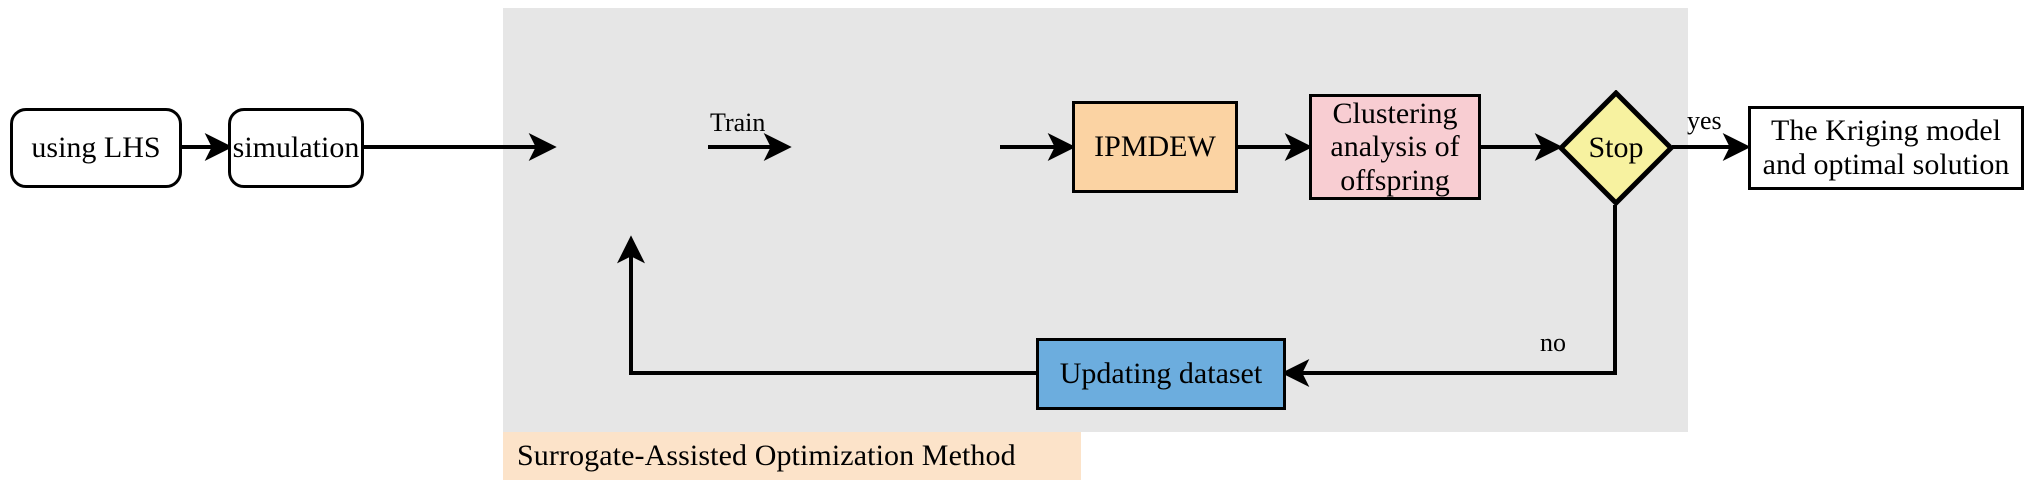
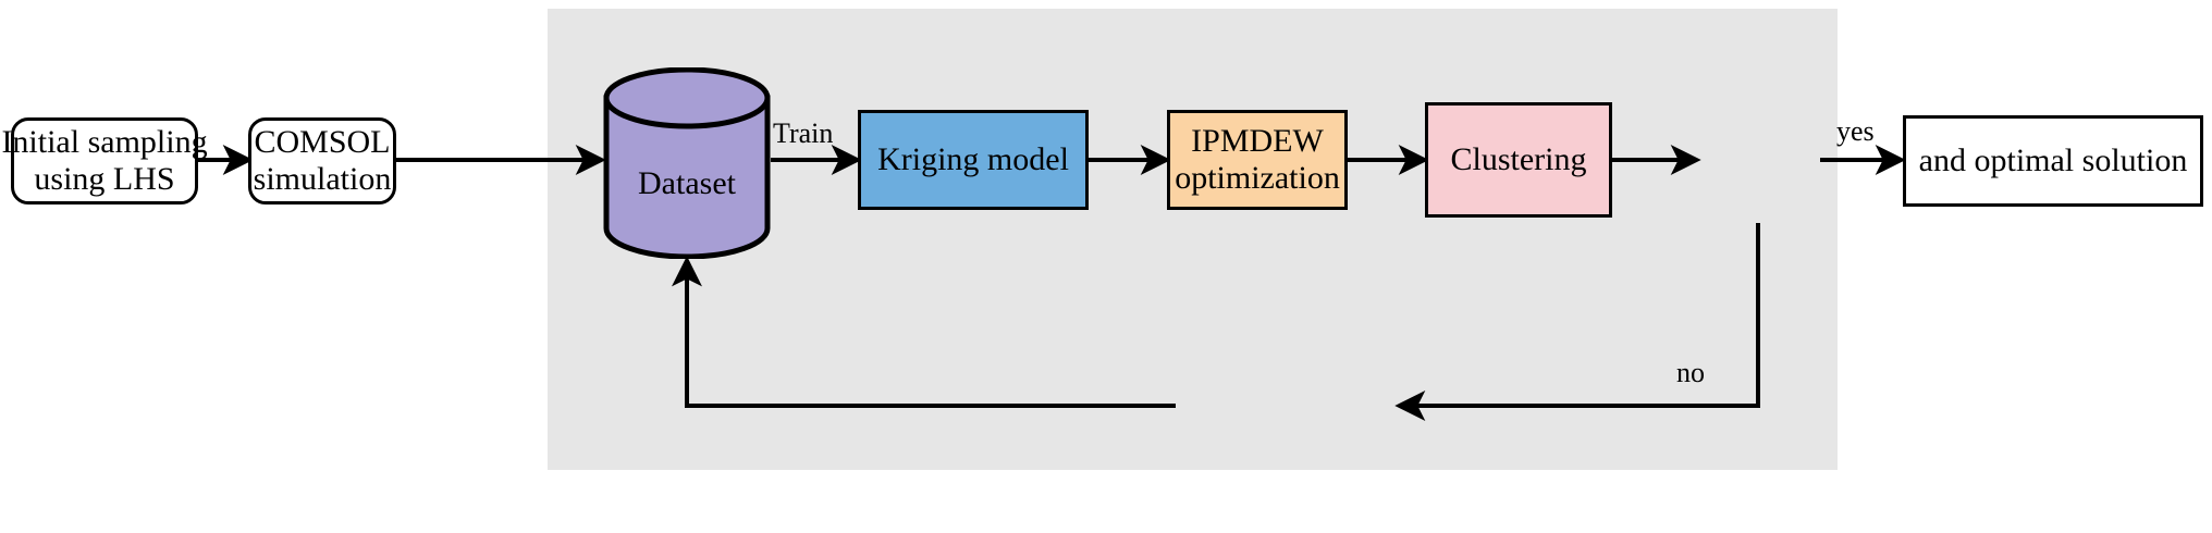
+ Initial sampling
  using LHS
+ COMSOL
  simulation
+ Dataset
+ Kriging model
  IPMDEW
+ optimization
  Clustering
- analysis of
- offspring
- Stop
- The Kriging model
  and optimal solution
- Updating dataset
  Train
  yes
  no
- Surrogate-Assisted Optimization Method
